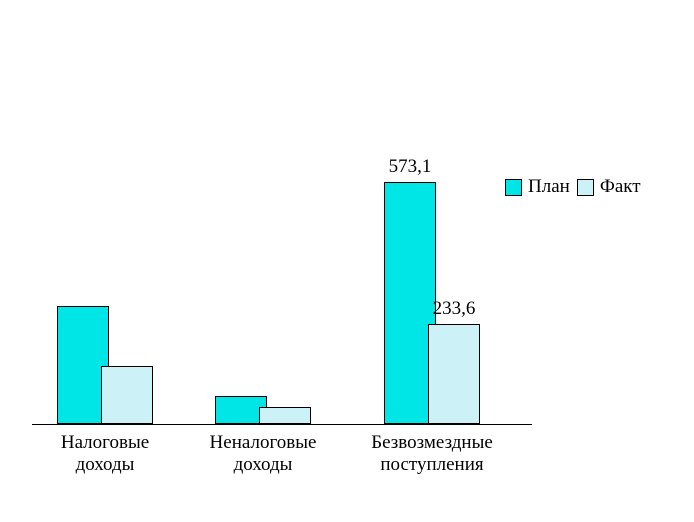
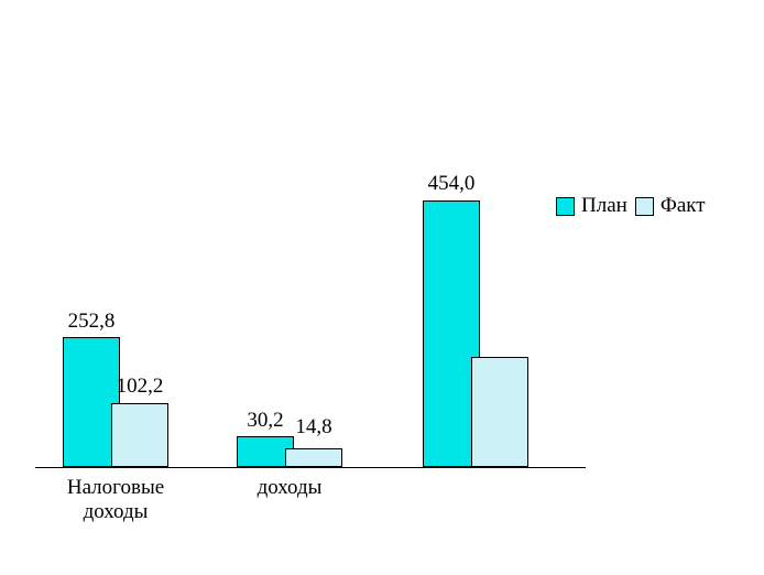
  План
  Факт
+ 252,8
+ 102,2
+ 30,2
+ 14,8
- 573,1
+ 454,0
- 233,6
  Налоговые
  доходы
- Неналоговые
  доходы
- Безвозмездные
- поступления
